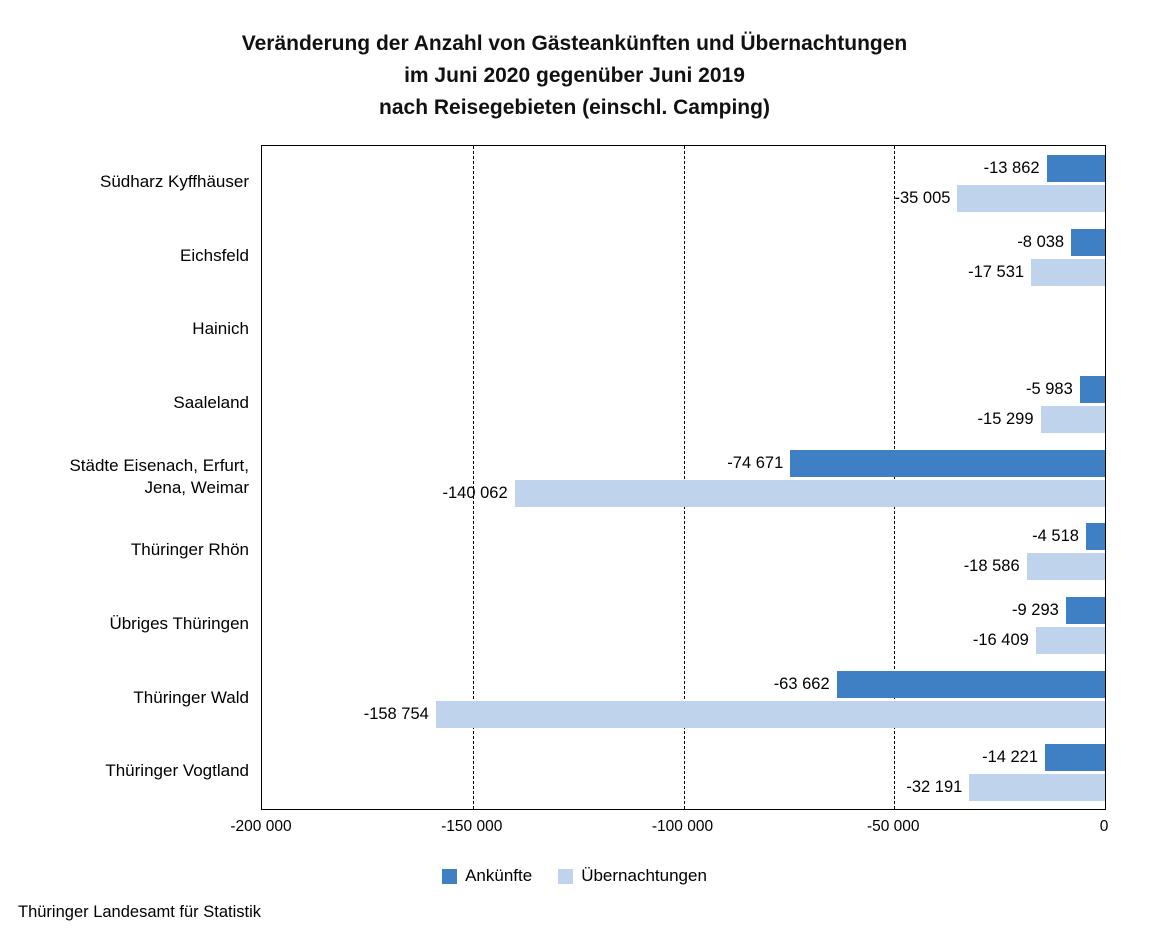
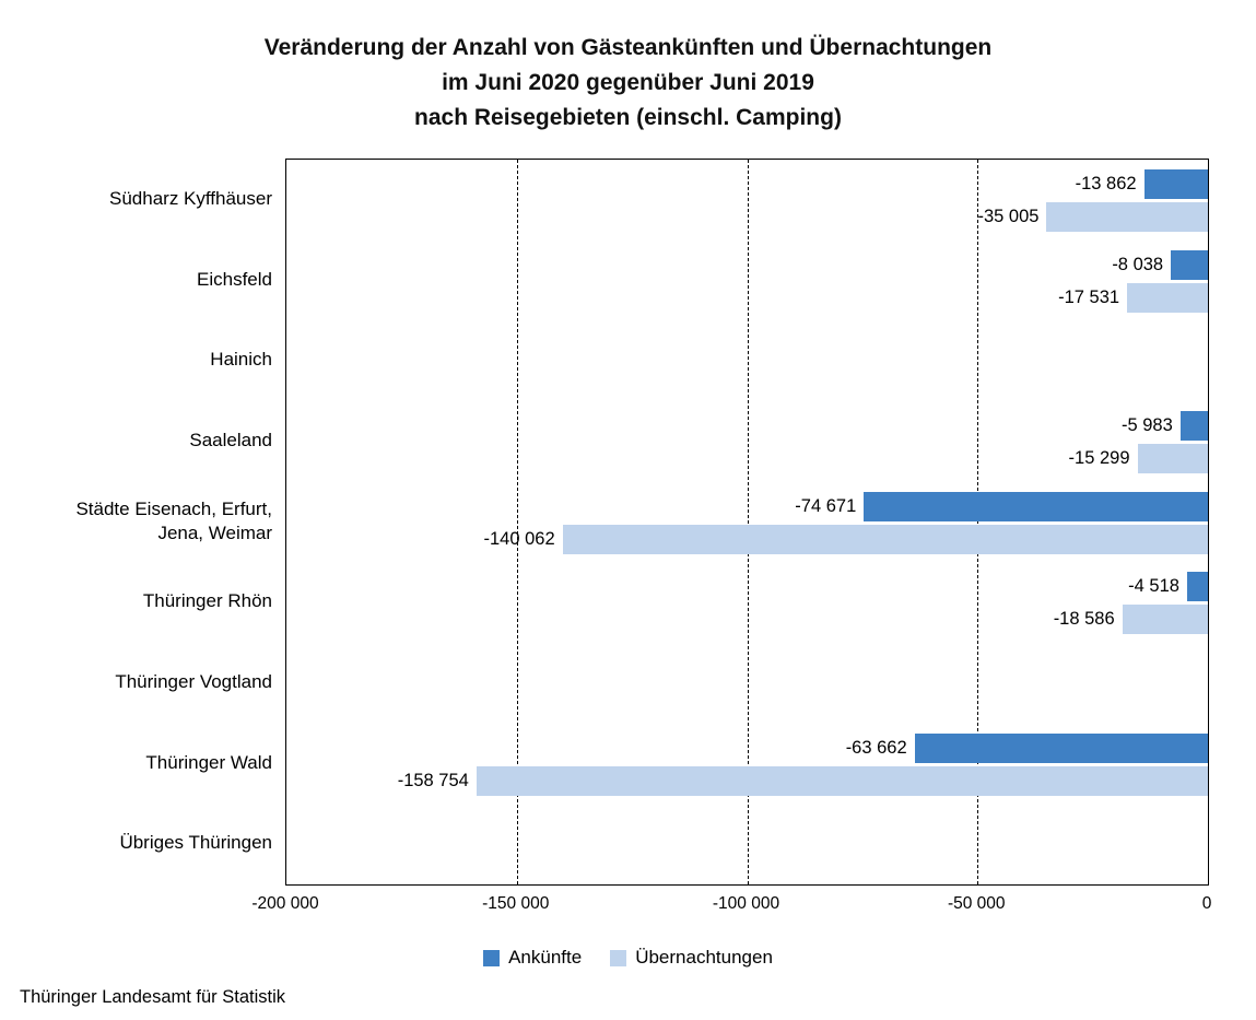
  Veränderung der Anzahl von Gästeankünften und Übernachtungen
  im Juni 2020 gegenüber Juni 2019
  nach Reisegebieten (einschl. Camping)
  -13 862
  -35 005
  -8 038
  -17 531
  -5 983
  -15 299
  -74 671
  -140 062
  -4 518
  -18 586
- -9 293
- -16 409
  -63 662
  -158 754
- -14 221
- -32 191
  Südharz Kyffhäuser
  Eichsfeld
  Hainich
  Saaleland
  Städte Eisenach, Erfurt,
  Jena, Weimar
  Thüringer Rhön
- Übriges Thüringen
+ Thüringer Vogtland
  Thüringer Wald
- Thüringer Vogtland
+ Übriges Thüringen
  -200 000
  -150 000
  -100 000
  -50 000
  0
  Ankünfte
  Übernachtungen
  Thüringer Landesamt für Statistik
